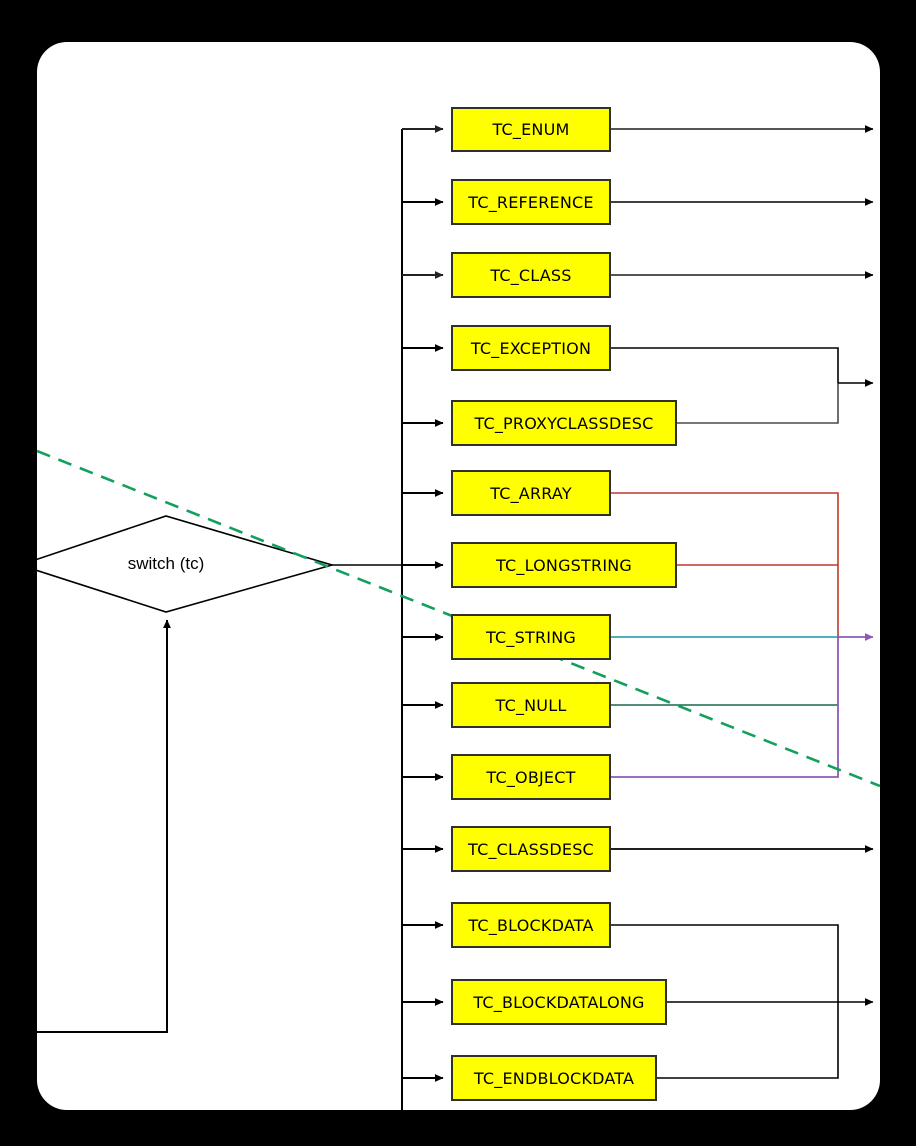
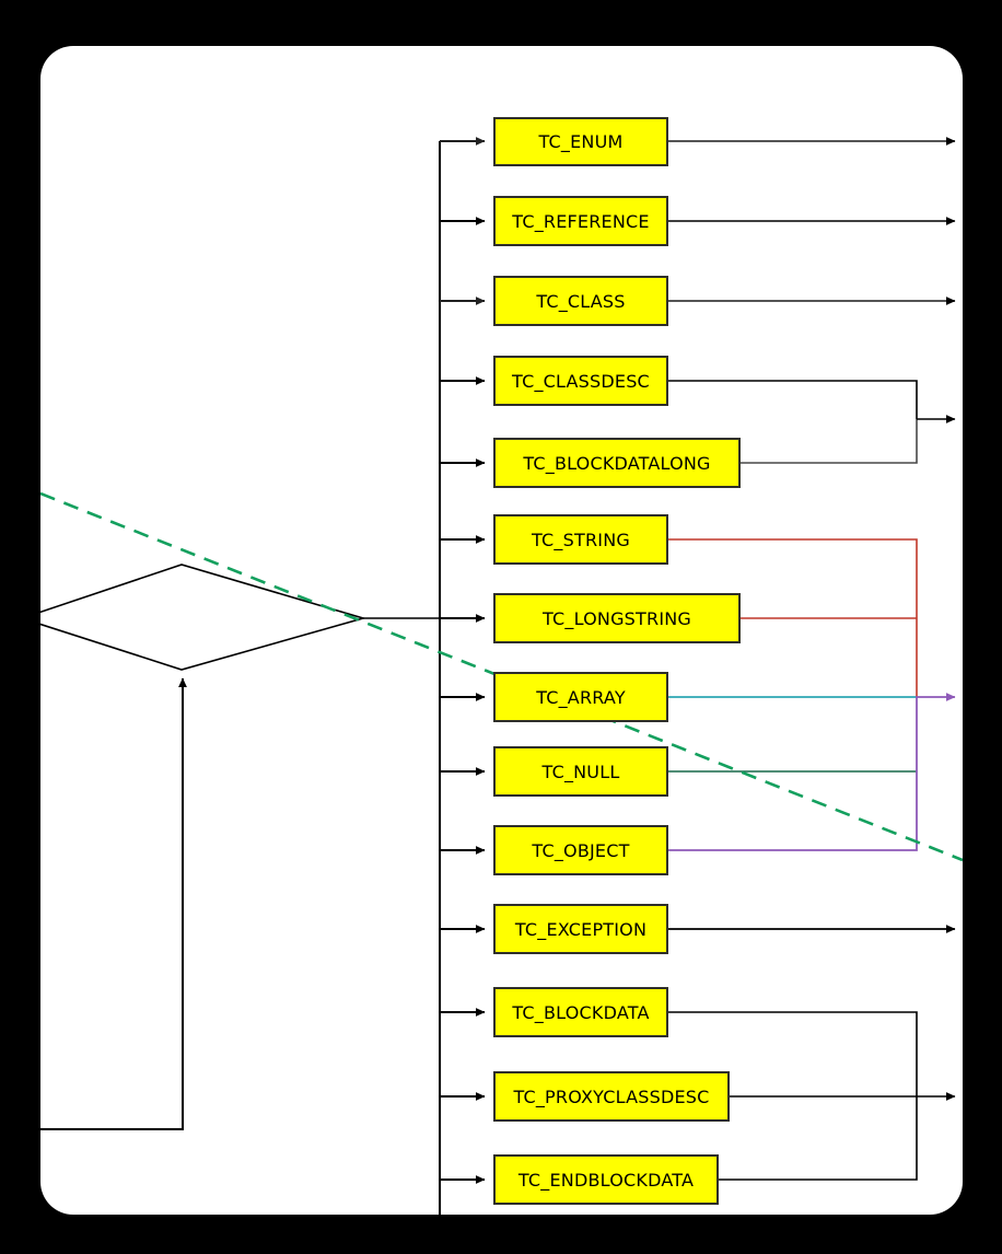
  TC_ENUM
  TC_REFERENCE
  TC_CLASS
- TC_EXCEPTION
+ TC_CLASSDESC
- TC_PROXYCLASSDESC
+ TC_BLOCKDATALONG
- TC_ARRAY
+ TC_STRING
  TC_LONGSTRING
- TC_STRING
+ TC_ARRAY
  TC_NULL
  TC_OBJECT
- TC_CLASSDESC
+ TC_EXCEPTION
  TC_BLOCKDATA
- TC_BLOCKDATALONG
+ TC_PROXYCLASSDESC
  TC_ENDBLOCKDATA
- switch (tc)
